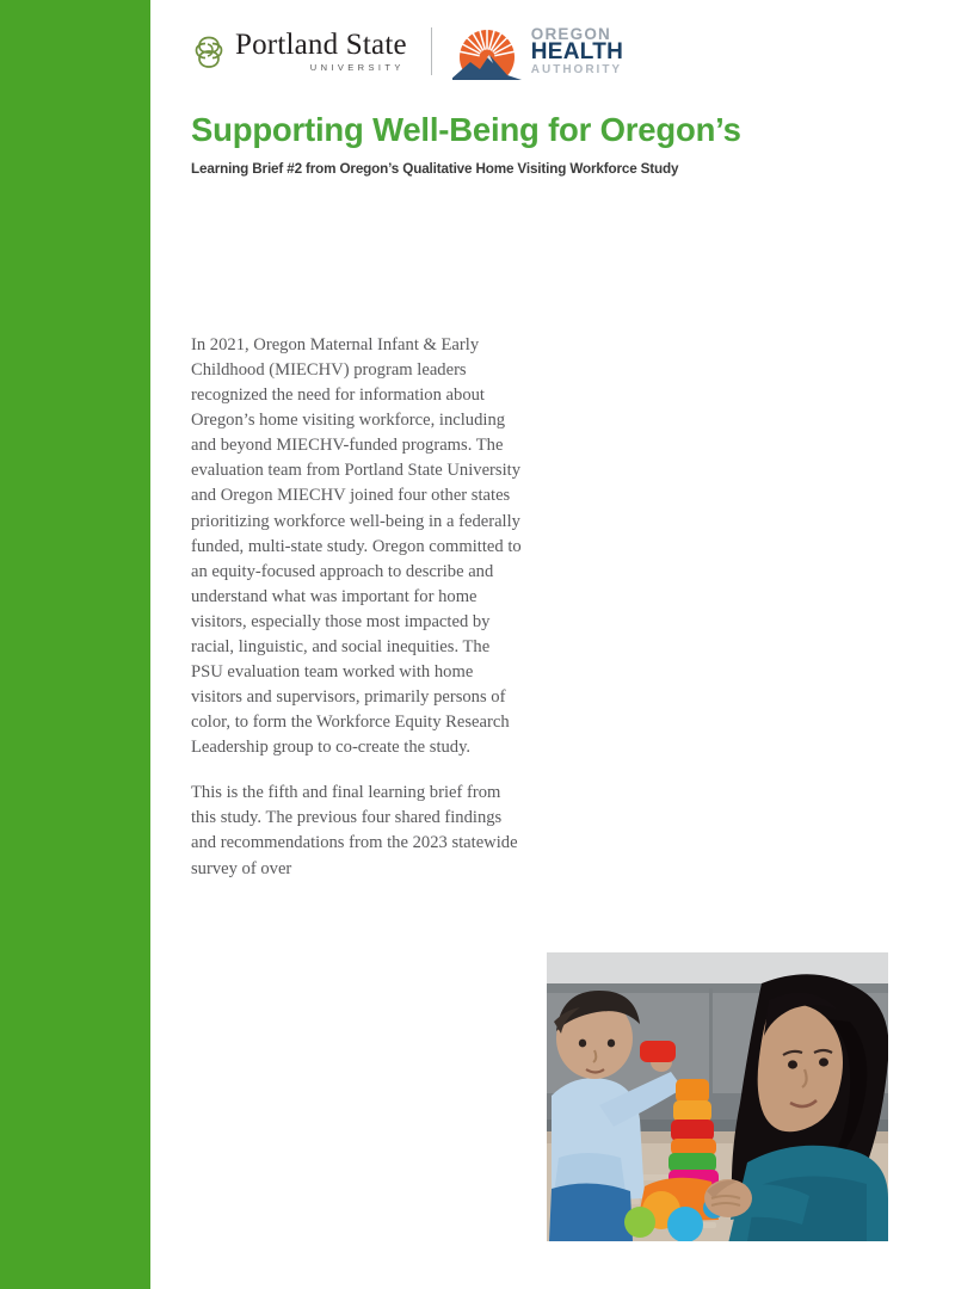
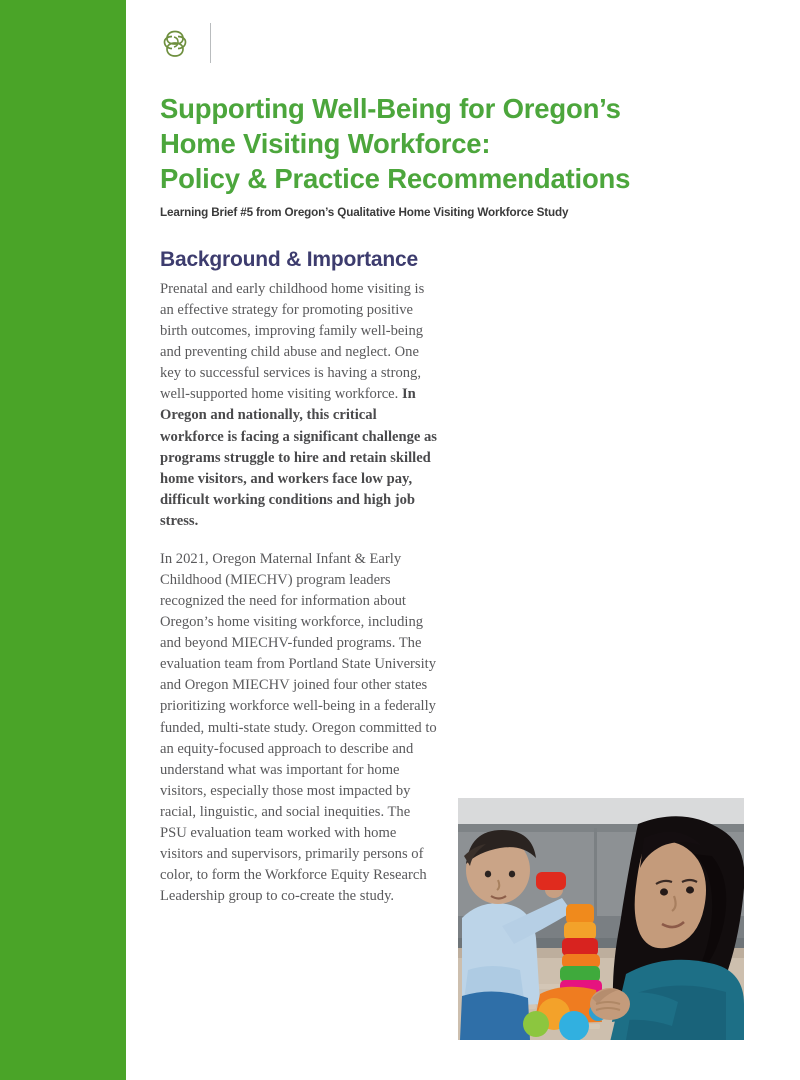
- Portland State
- UNIVERSITY
- OREGON
- HEALTH
- AUTHORITY
  Supporting Well-Being for Oregon’s
+ Home Visiting Workforce:
+ Policy & Practice Recommendations
- Learning Brief #2 from Oregon’s Qualitative Home Visiting Workforce Study
+ Learning Brief #5 from Oregon’s Qualitative Home Visiting Workforce Study
+ Background & Importance
+ Prenatal and early childhood home visiting is an effective strategy for promoting positive birth outcomes, improving family well-being and preventing child abuse and neglect. One key to successful services is having a strong, well-supported home visiting workforce. In Oregon and nationally, this critical workforce is facing a significant challenge as programs struggle to hire and retain skilled home visitors, and workers face low pay, difficult working conditions and high job stress.
  In 2021, Oregon Maternal Infant & Early Childhood (MIECHV) program leaders recognized the need for information about Oregon’s home visiting workforce, including and beyond MIECHV-funded programs. The evaluation team from Portland State University and Oregon MIECHV joined four other states prioritizing workforce well-being in a federally funded, multi-state study. Oregon committed to an equity-focused approach to describe and understand what was important for home visitors, especially those most impacted by racial, linguistic, and social inequities. The PSU evaluation team worked with home visitors and supervisors, primarily persons of color, to form the Workforce Equity Research Leadership group to co-create the study.
- This is the fifth and final learning brief from this study. The previous four shared findings and recommendations from the 2023 statewide survey of over
